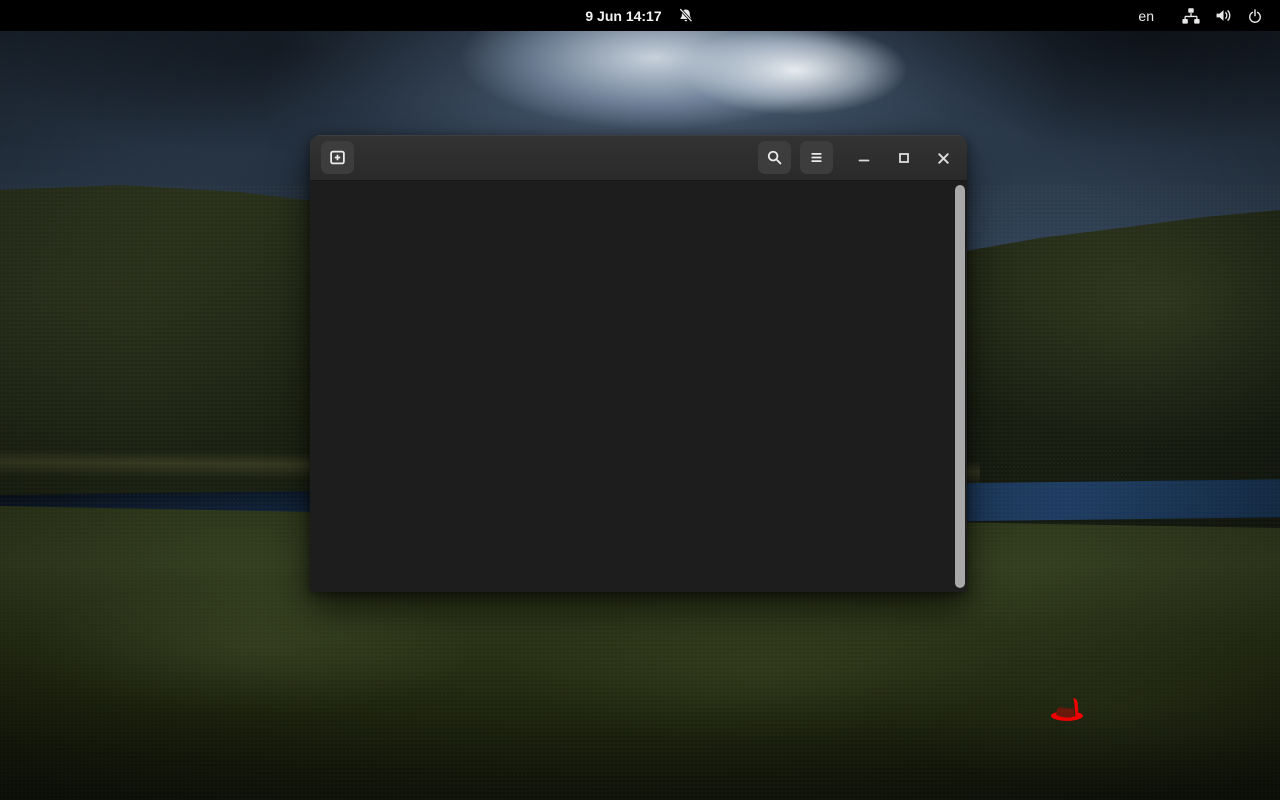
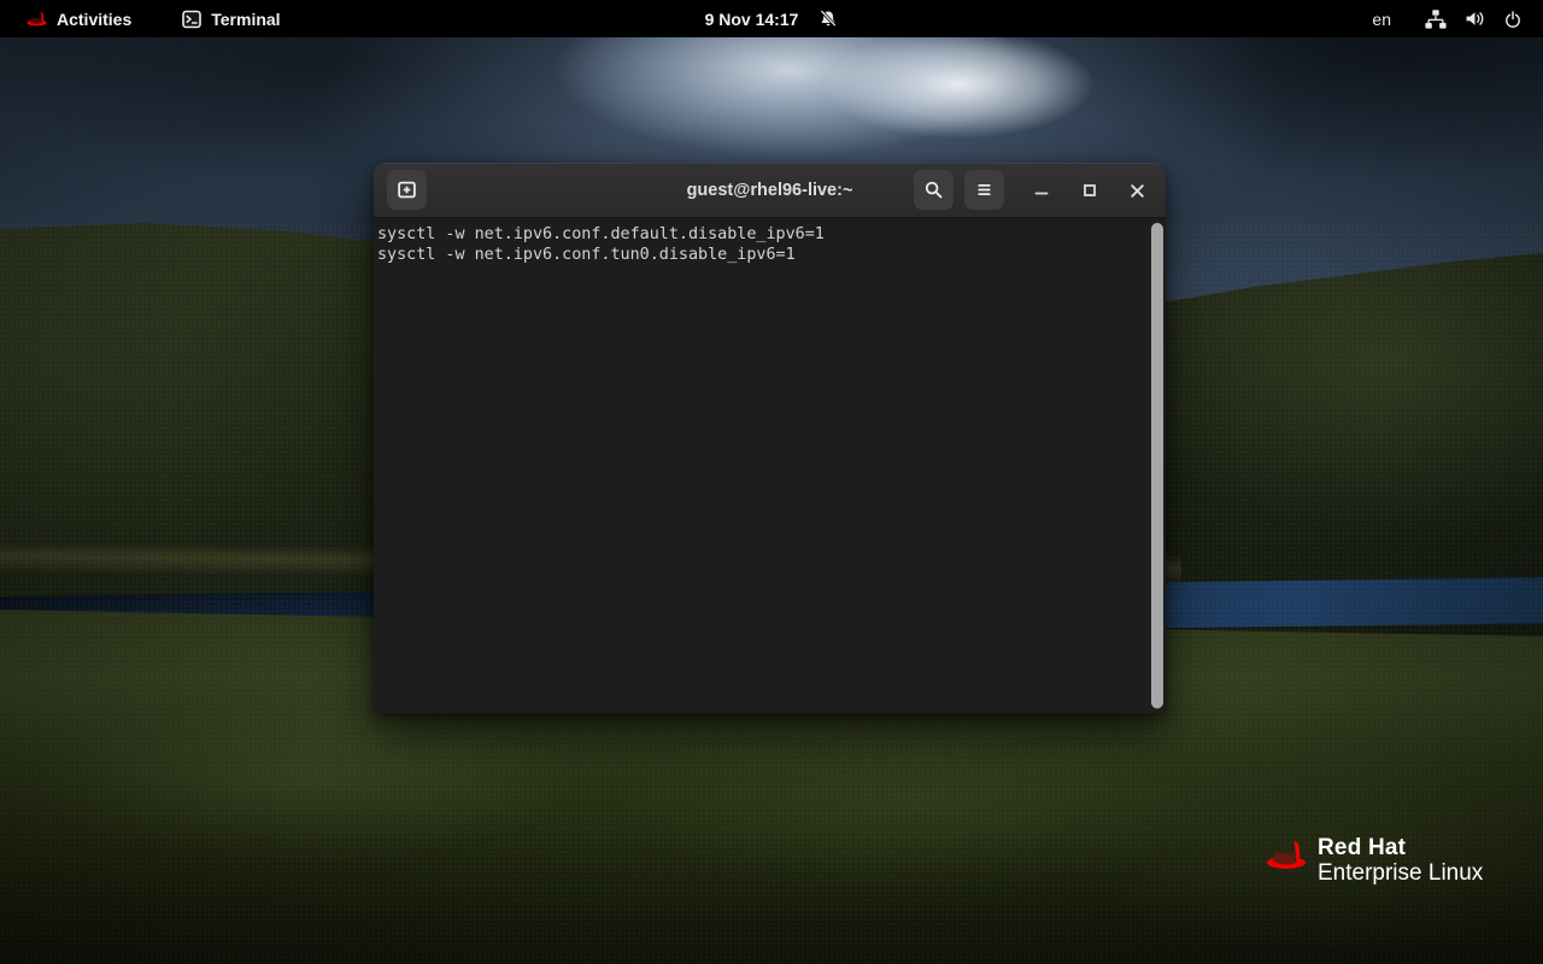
+ Activities
+ Terminal
- 9 Jun 14:17
+ 9 Nov 14:17
  en
+ guest@rhel96-live:~
+ sysctl -w net.ipv6.conf.default.disable_ipv6=1
+ sysctl -w net.ipv6.conf.tun0.disable_ipv6=1
+ Red Hat
+ Enterprise Linux
